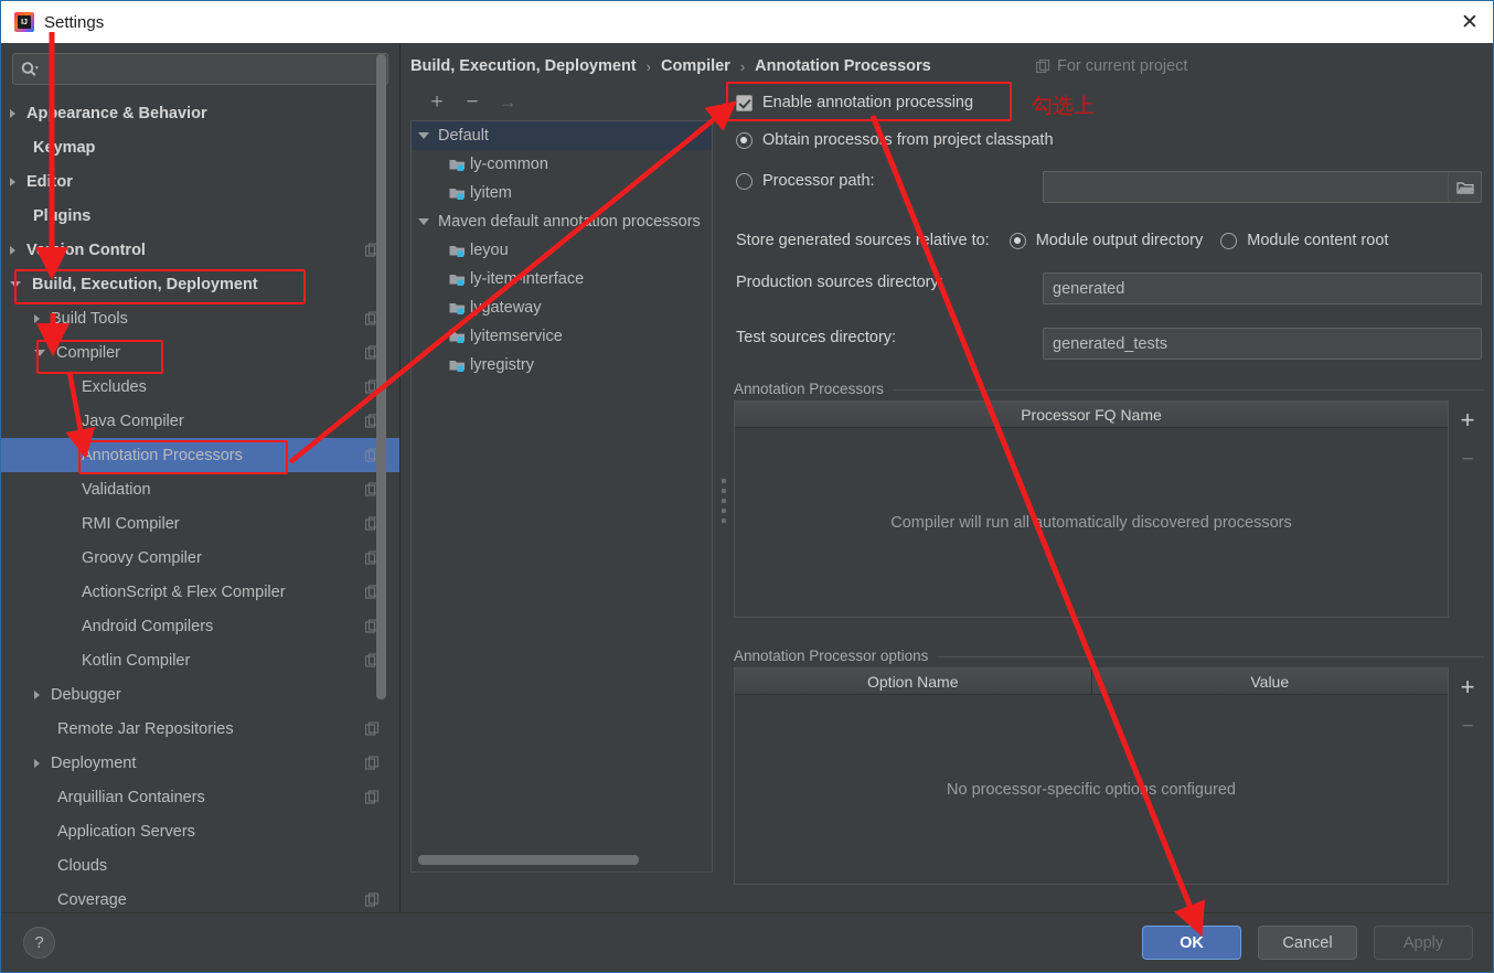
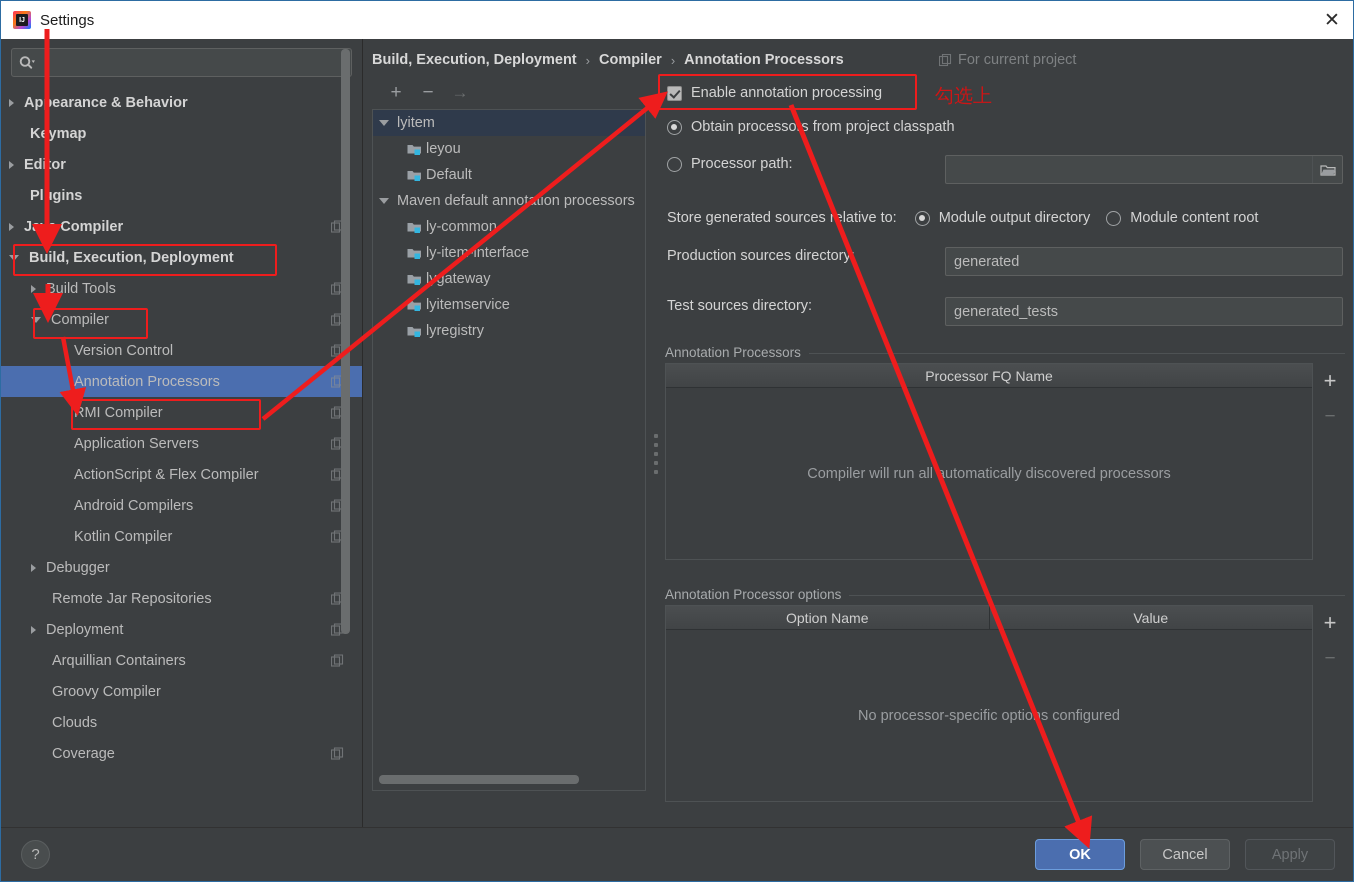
  Settings
  ✕
  Apearance & Behavior
  Kymap
  Plgins
- Version Control
+ Java Compiler
  Build, Execution, Deployment
  Build Tools
  Compiler
- Excludes
- Java Compiler
+ Version Control
  Annotation Processors
- Validation
  RMI Compiler
- Groovy Compiler
+ Application Servers
  ActionScript & Flex Compiler
  Android Compilers
  Kotlin Compiler
  Debugger
  Remote Jar Repositories
  Deployment
  Arquillian Containers
- Application Servers
+ Groovy Compiler
  Clouds
  Coverage
  Build, Execution, Deployment
  ›
  Compiler
  ›
  Annotation Processors
  For current project
  +
  −
  →
- Default
+ lyitem
- ly-common
+ leyou
- lyitem
+ Default
  Maven default annottion processors
- leyou
+ ly-common
  ly-iteminterface
  lgateway
  lyitemservice
  lyregistry
  Enable annotation processing
  Obtain processos from project classpath
  Processor path:
  Store generated sources rlative to:
  Module output directory
  Module content root
  Production sources directory
  generated
  Test sources directory:
  generated_tests
  Annotation Processors
  Processor FQ Name
  Compiler will run allutomatically discovered processors
  +
  −
  Annotation Processor options
  Option Name
  Value
  No processor-specific optios configured
  +
  −
  ?
  OK
  Cancel
  Apply
  勾选上
